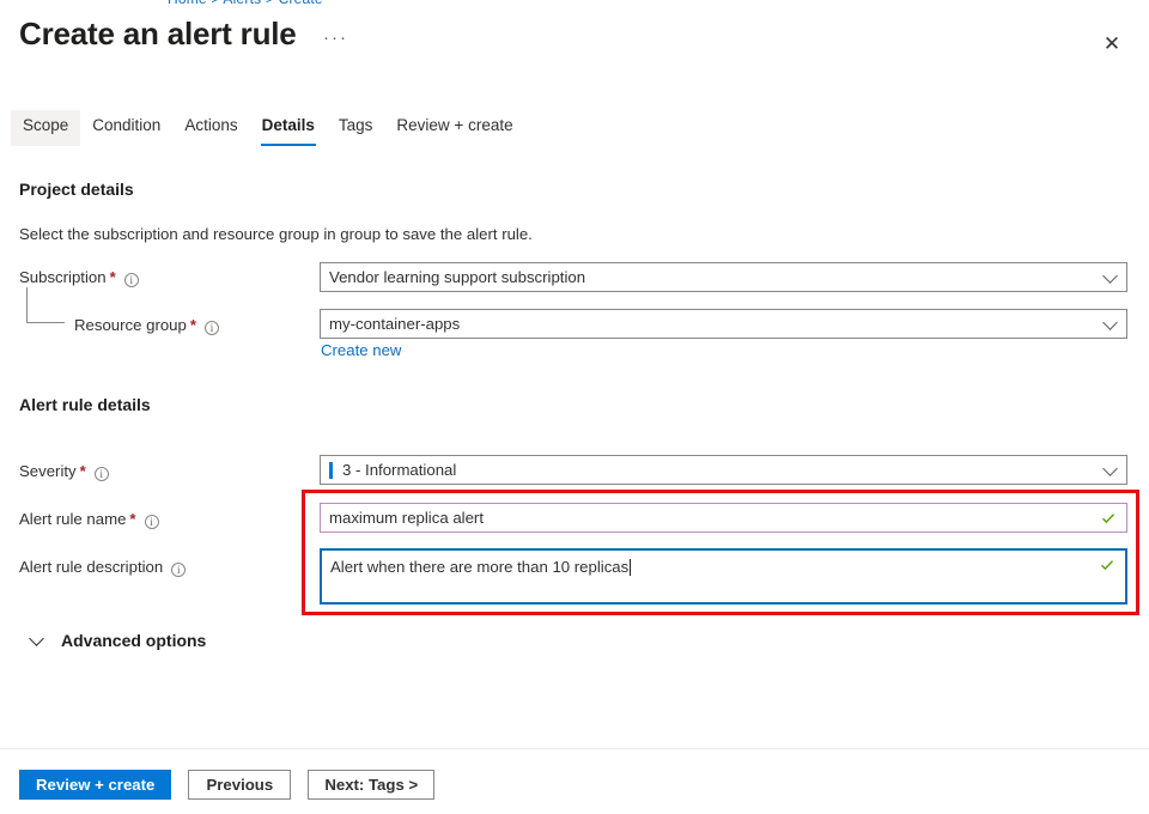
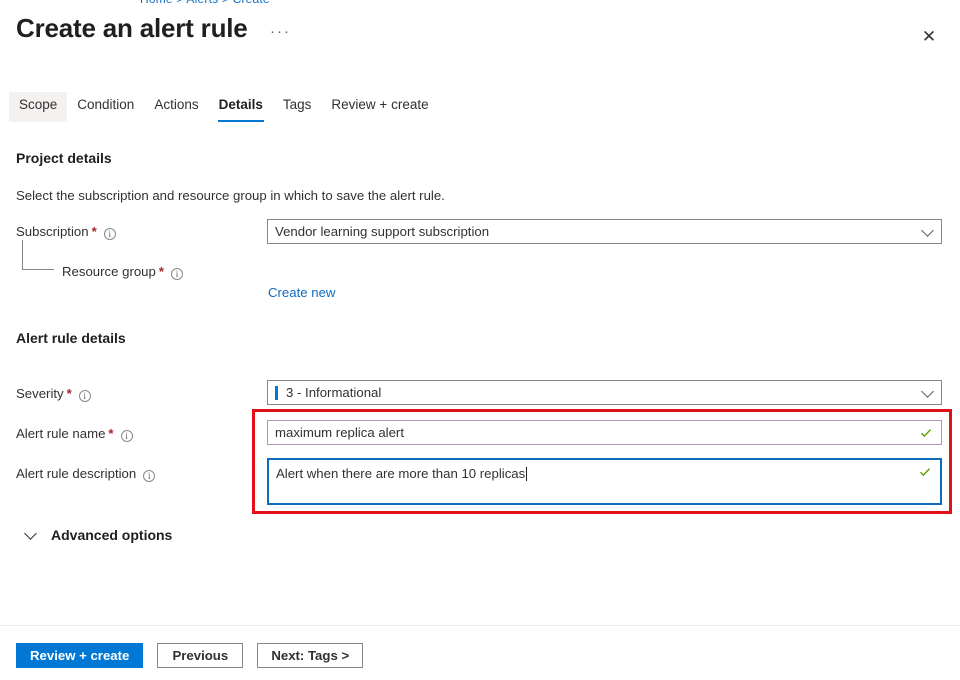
  Create an alert rule ···
  ✕
  Scope
  Condition
  Actions
  Details
  Tags
  Review + create
  Project details
- Select the subscription and resource group in group to save the alert rule.
+ Select the subscription and resource group in which to save the alert rule.
  Subscription * i
  Resource group * i
  Vendor learning support subscription
- my-container-apps
  Create new
  Alert rule details
  Severity * i
  Alert rule name * i
  Alert rule description i
  3 - Informational
  maximum replica alert
  Alert when there are more than 10 replicas
  Advanced options
  Review + create
  Previous
  Next: Tags >
